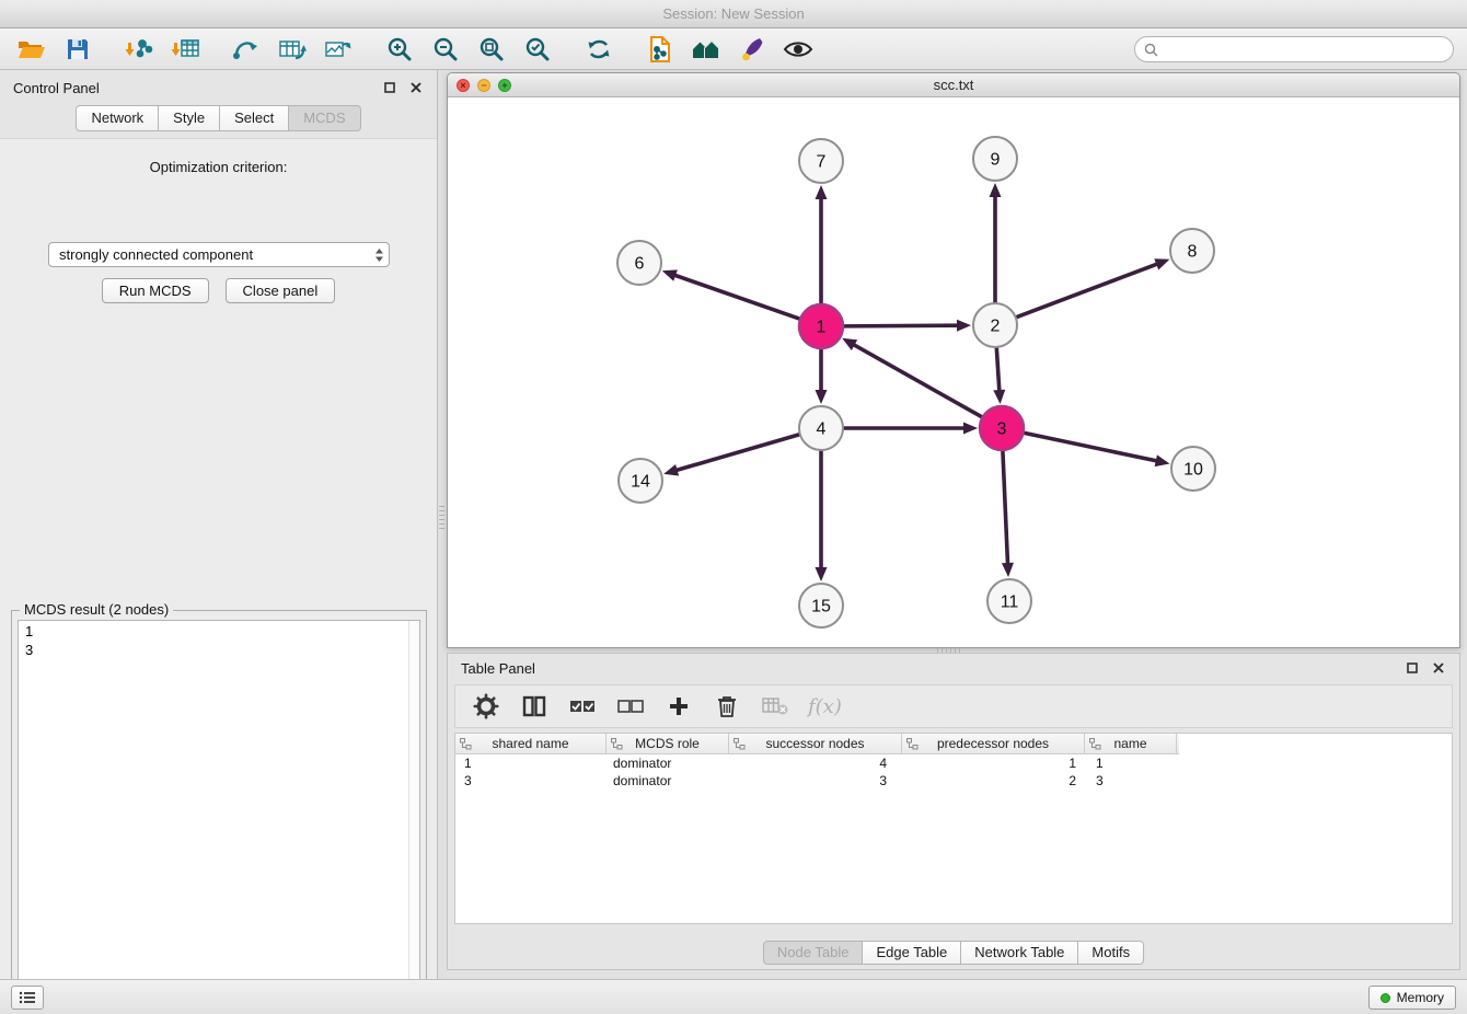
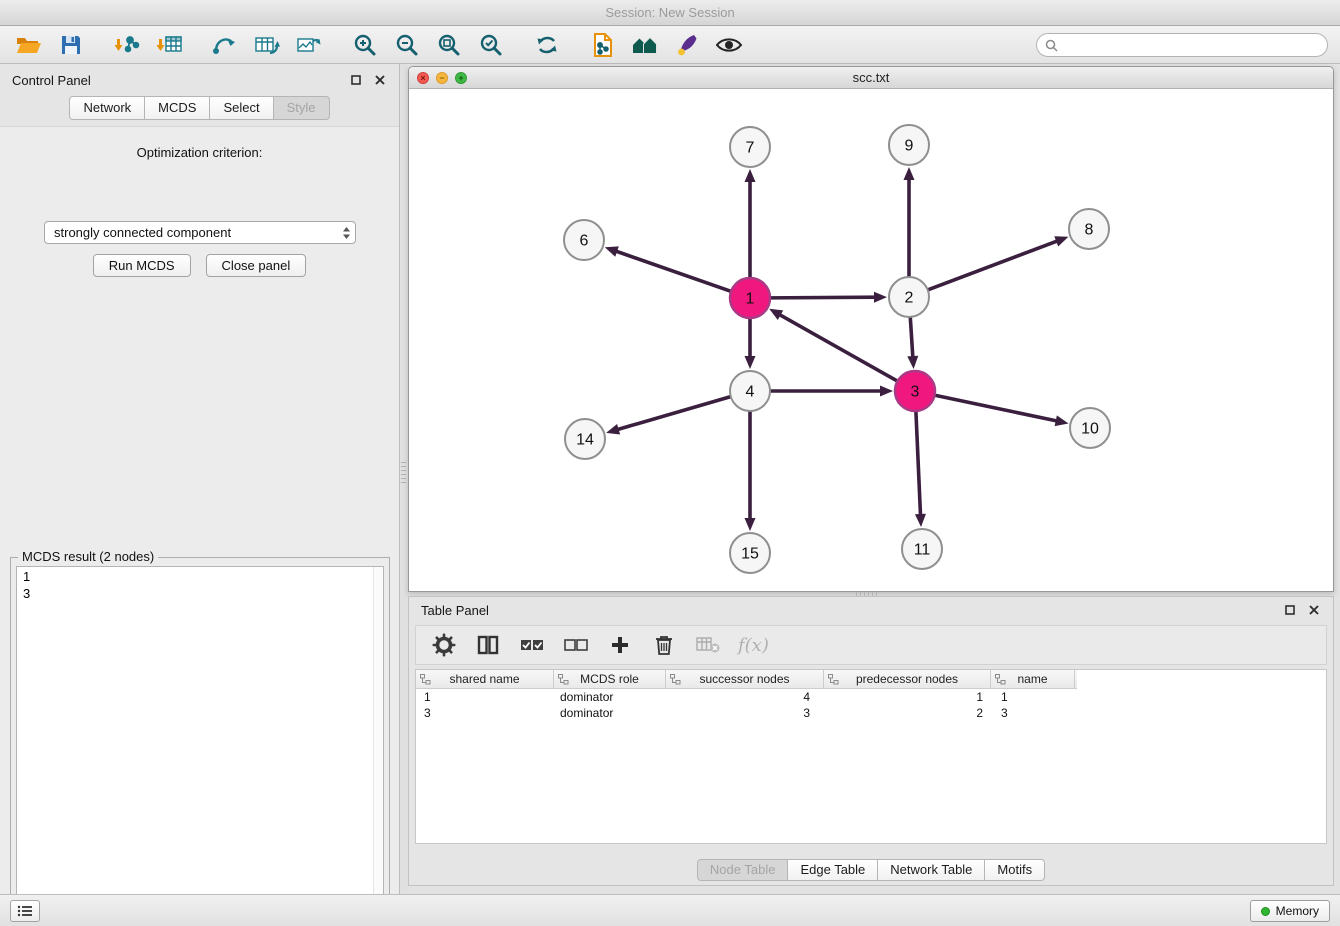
  Session: New Session
  Control Panel
  Network
- Style
+ MCDS
  Select
- MCDS
+ Style
  Optimization criterion:
  strongly connected component
  Run MCDS
  Close panel
  MCDS result (2 nodes)
  1
  3
  ×
  −
  +
  scc.txt
  7
  9
  6
  8
  1
  2
  4
  3
  14
  10
  15
  11
  Table Panel
  f(x)
  shared name
  MCDS role
  successor nodes
  predecessor nodes
  name
  1
  dominator
  4
  1
  1
  3
  dominator
  3
  2
  3
  Node Table
  Edge Table
  Network Table
  Motifs
  Memory
